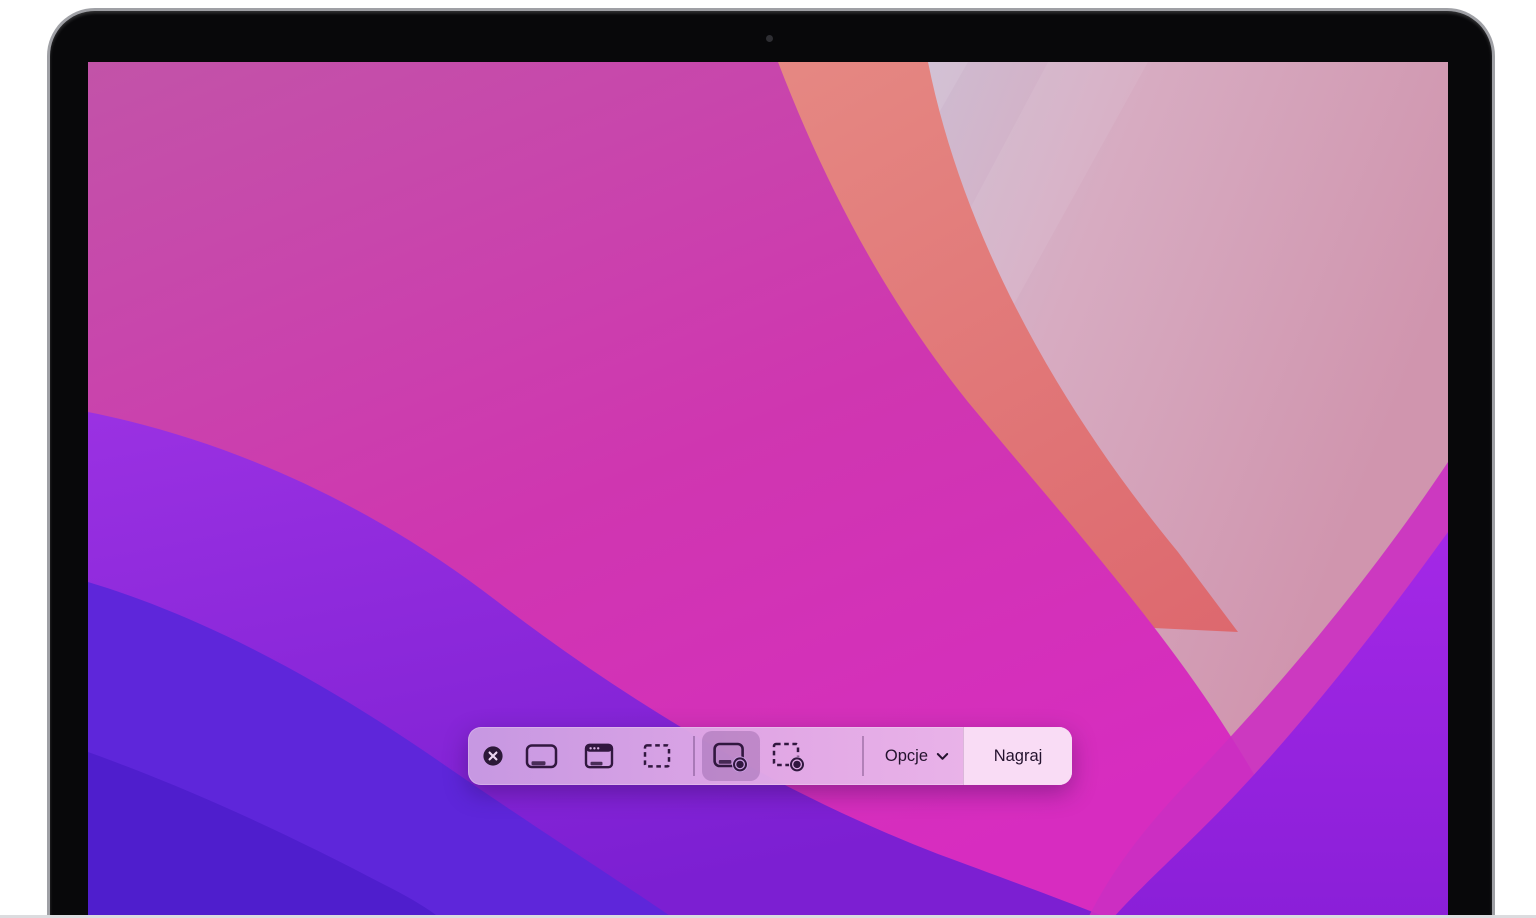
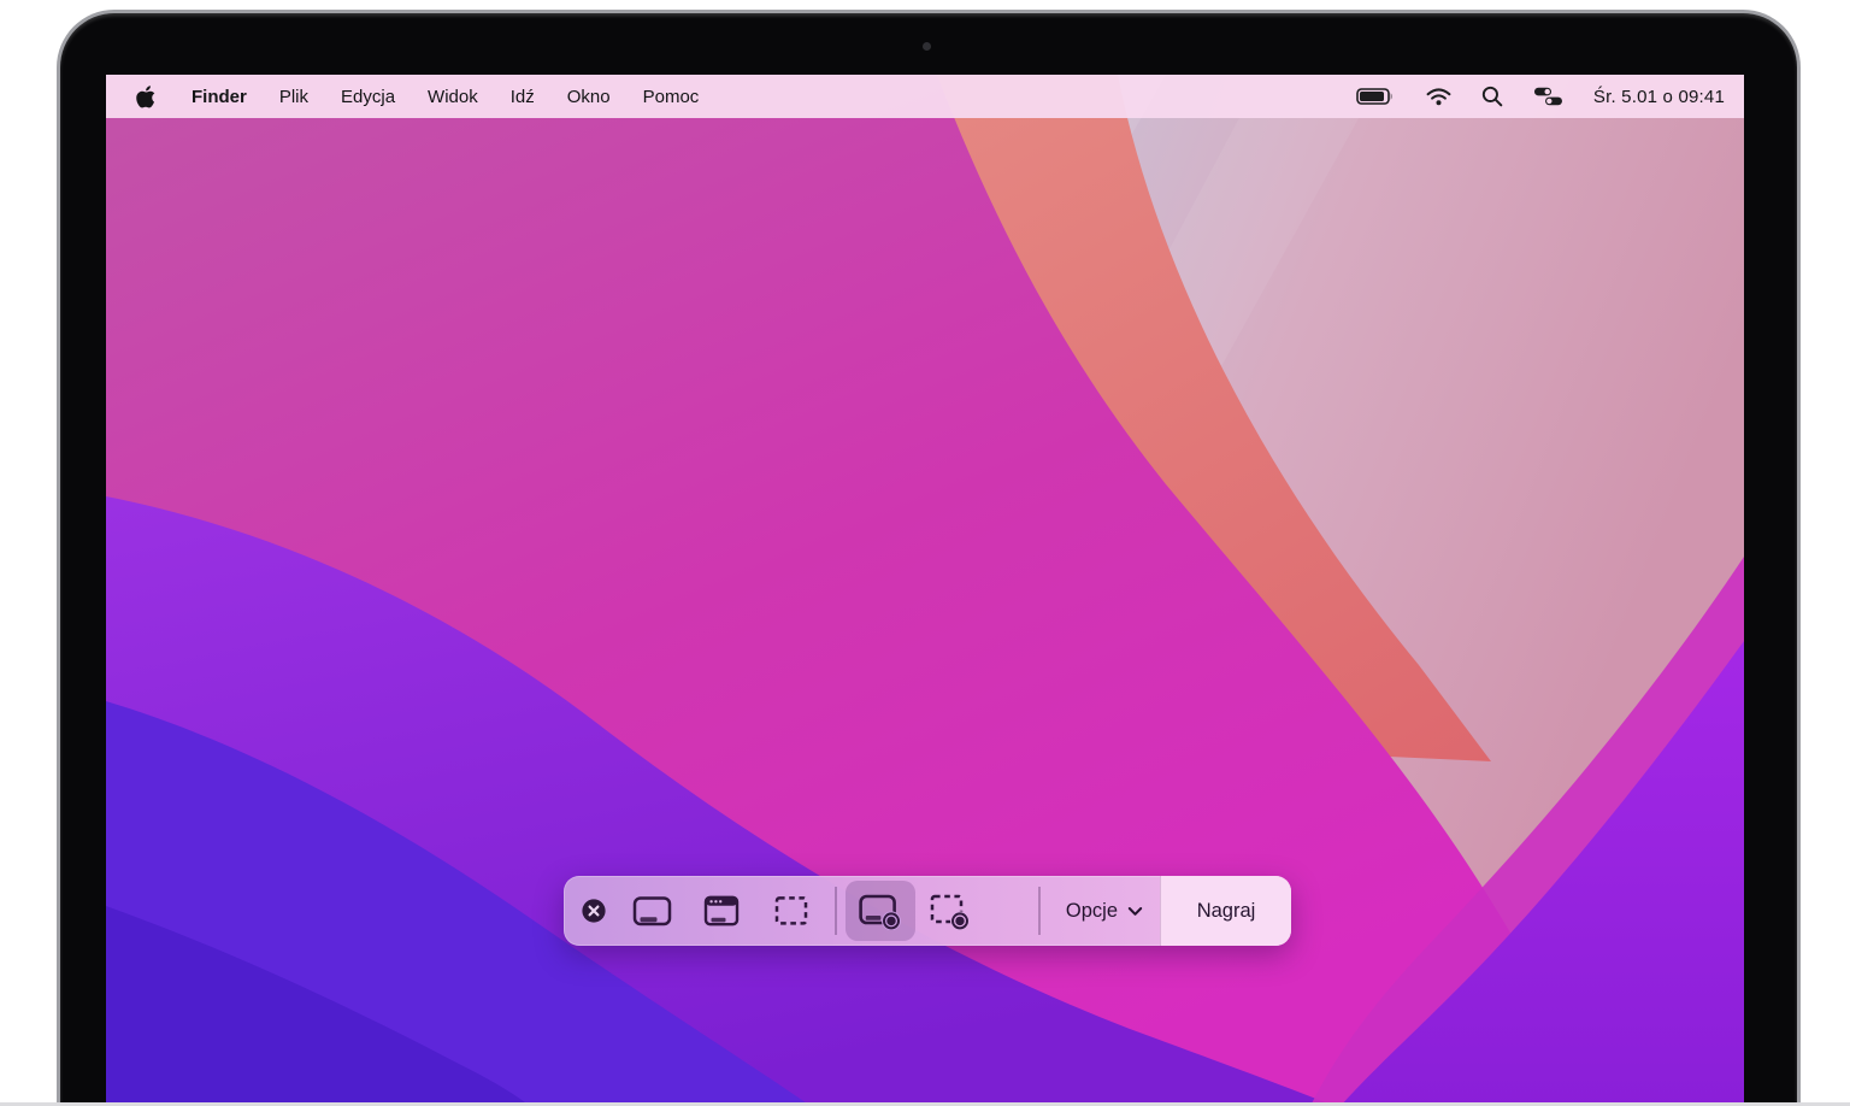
+ Finder
+ Plik
+ Edycja
+ Widok
+ Idź
+ Okno
+ Pomoc
+ Śr. 5.01 o 09:41
  Opcje
  Nagraj
